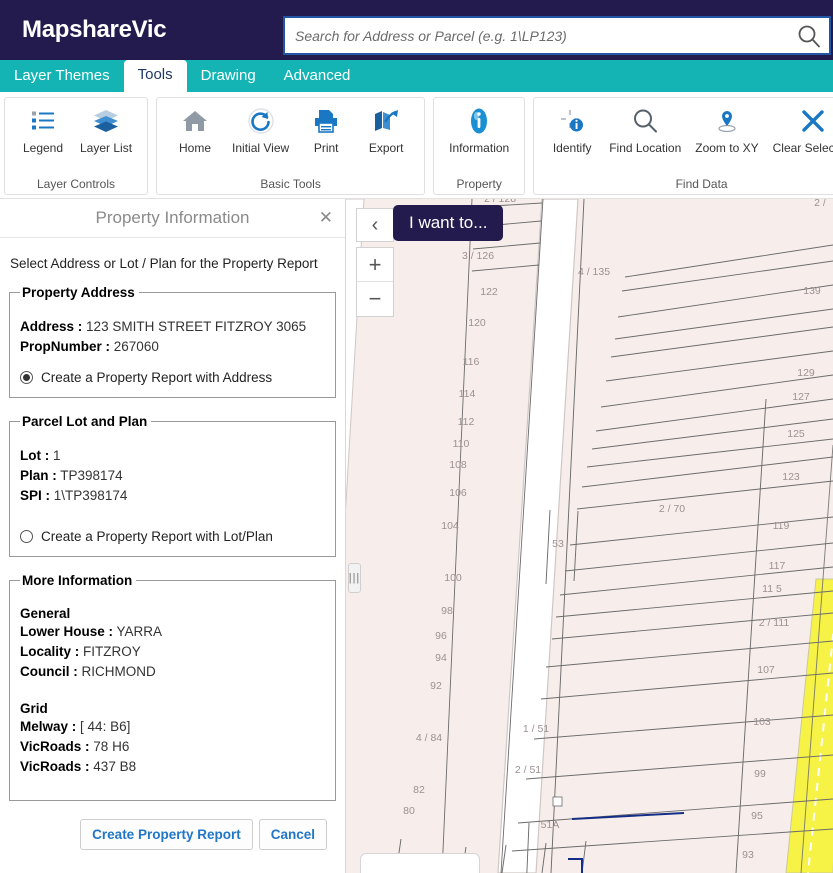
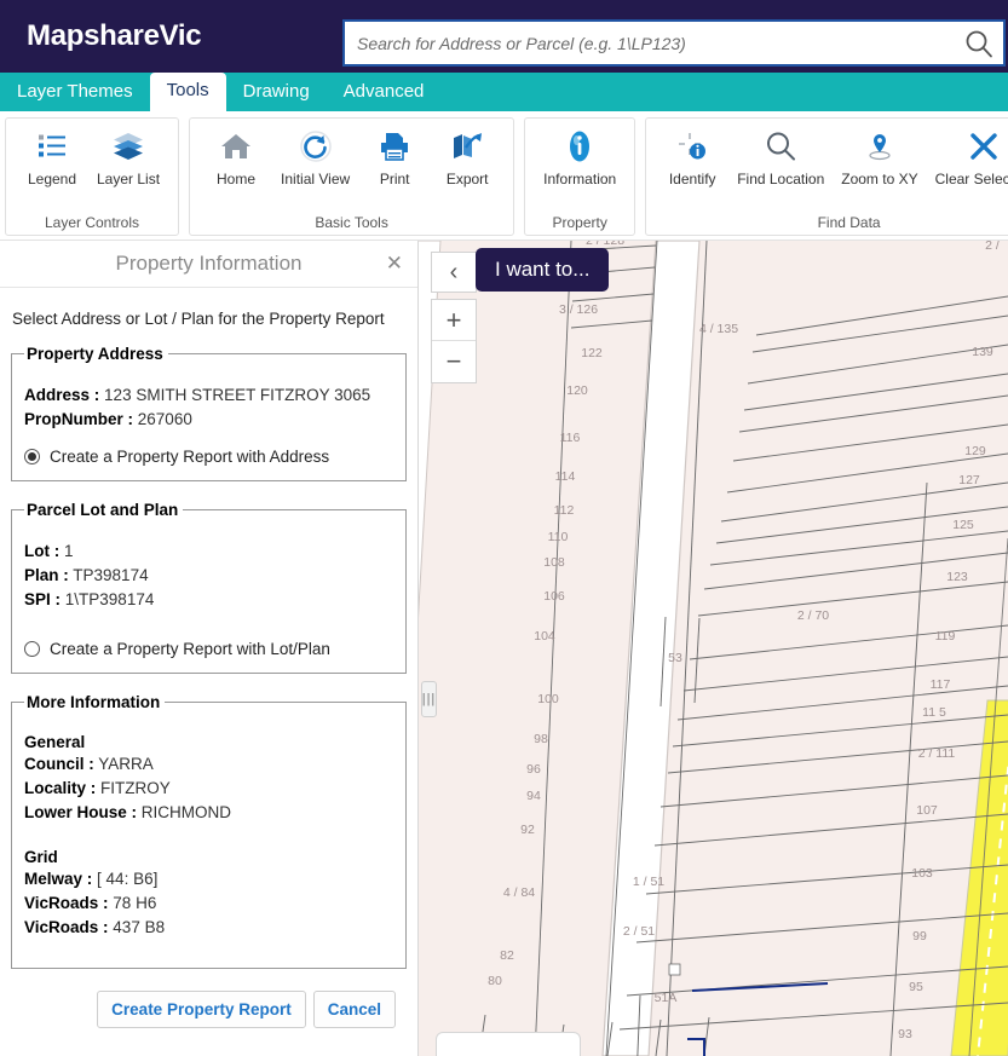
  MapshareVic
  Search for Address or Parcel (e.g. 1\LP123)
  Layer Themes
  Tools
  Drawing
  Advanced
  Legend
  Layer List
  Layer Controls
  Home
  Initial View
  Print
  Export
  Basic Tools
  Information
  Property
  Identify
  Find Location
  Zoom to XY
  Clear Selec
  Find Data
  2 / 128
  2 /
  3 / 126
  4 / 135
  122
  139
  120
  116
  129
  114
  127
  112
  125
  110
  108
  123
  106
  2 / 70
  104
  119
  53
  117
  11 5
  100
  98
  2 / 111
  96
  94
  107
  92
  4 / 84
  1 / 51
  103
  2 / 51
  99
  82
  80
  95
  51A
  93
  ‹
  +
  −
  I want to...
  |||
  Property Information
  ✕
  Select Address or Lot / Plan for the Property Report
  Property Address
  Address : 123 SMITH STREET FITZROY 3065
  PropNumber : 267060
  Create a Property Report with Address
  Parcel Lot and Plan
  Lot : 1
  Plan : TP398174
  SPI : 1\TP398174
  Create a Property Report with Lot/Plan
  More Information
  General
- Lower House : YARRA
+ Council : YARRA
  Locality : FITZROY
- Council : RICHMOND
+ Lower House : RICHMOND
  Grid
  Melway : [ 44: B6]
  VicRoads : 78 H6
  VicRoads : 437 B8
  Create Property Report
  Cancel
